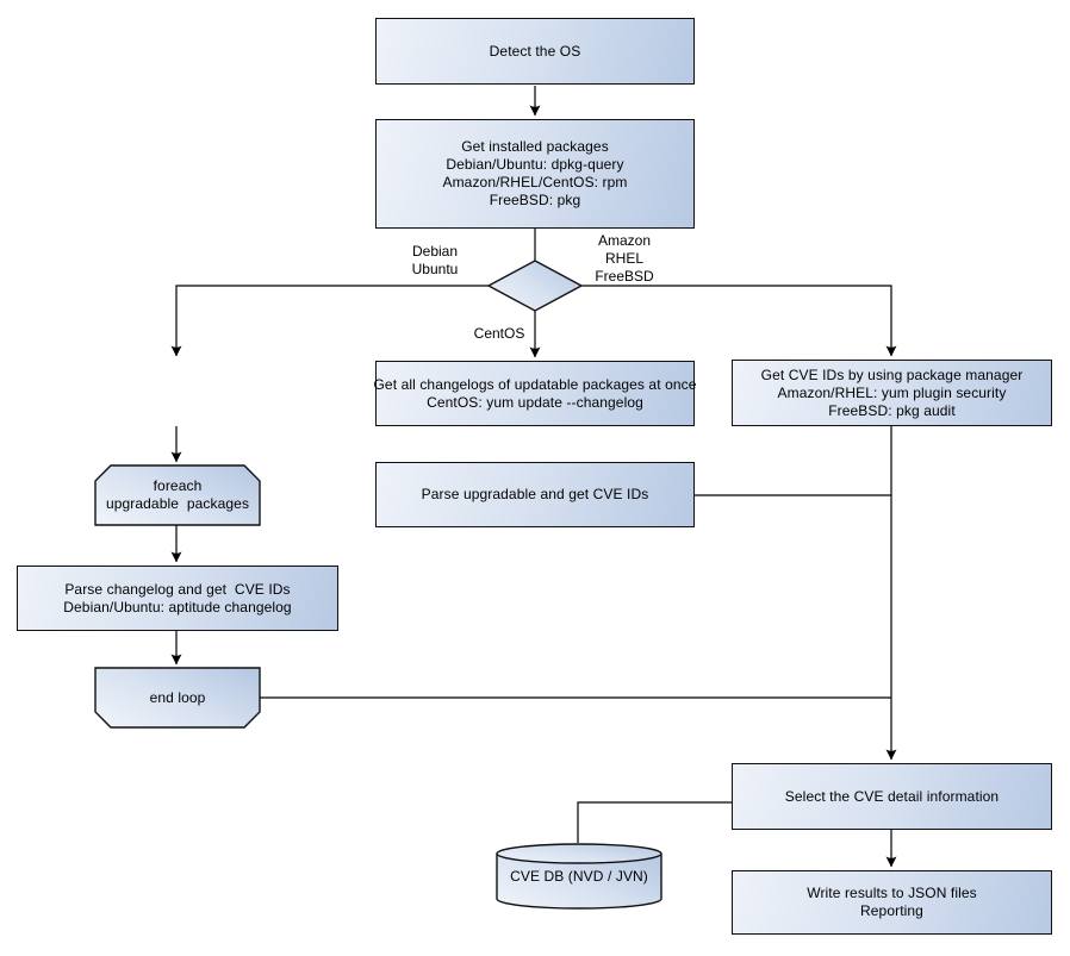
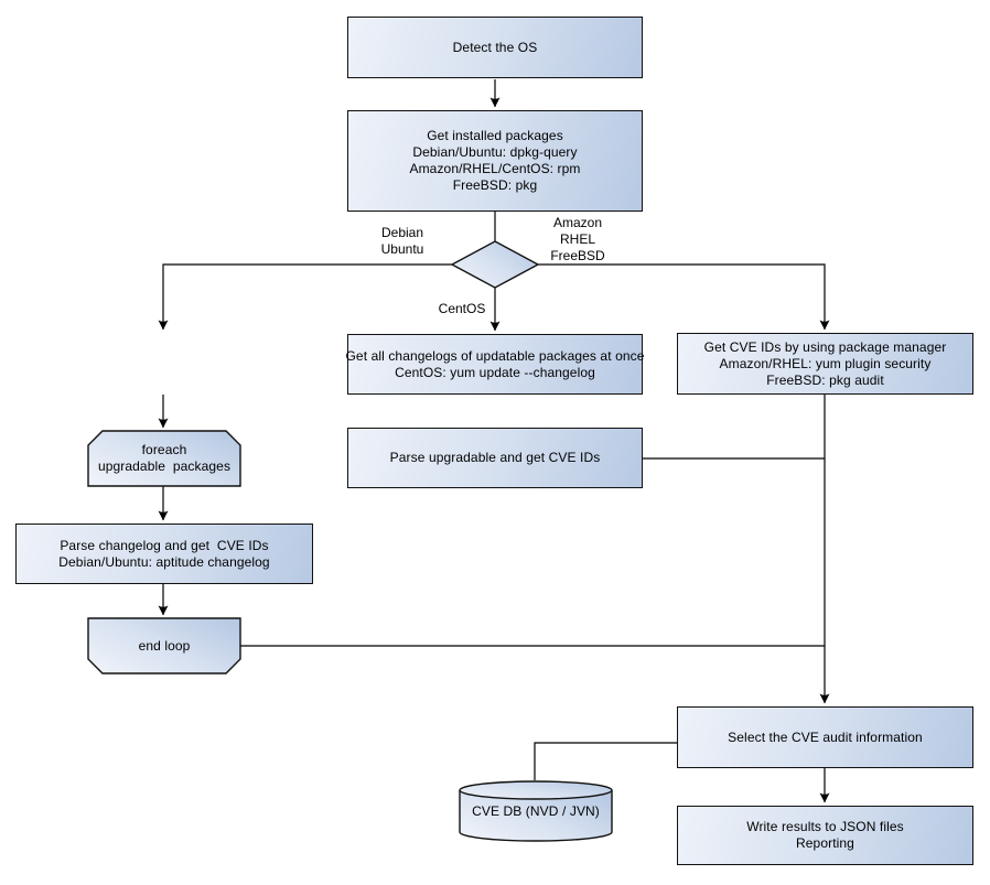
  Detect the OS
  Get installed packages
  Debian/Ubuntu: dpkg-query
  Amazon/RHEL/CentOS: rpm
  FreeBSD: pkg
  Parse changelog and get CVE IDs
  Debian/Ubuntu: aptitude changelog
  Get all changelogs of updatable packages at once
  CentOS: yum update --changelog
  Parse upgradable and get CVE IDs
  Get CVE IDs by using package manager
  Amazon/RHEL: yum plugin security
  FreeBSD: pkg audit
- Select the CVE detail information
+ Select the CVE audit information
  Write results to JSON files
  Reporting
  foreach
  upgradable packages
  end loop
  CVE DB (NVD / JVN)
  Debian
  Ubuntu
  Amazon
  RHEL
  FreeBSD
  CentOS
